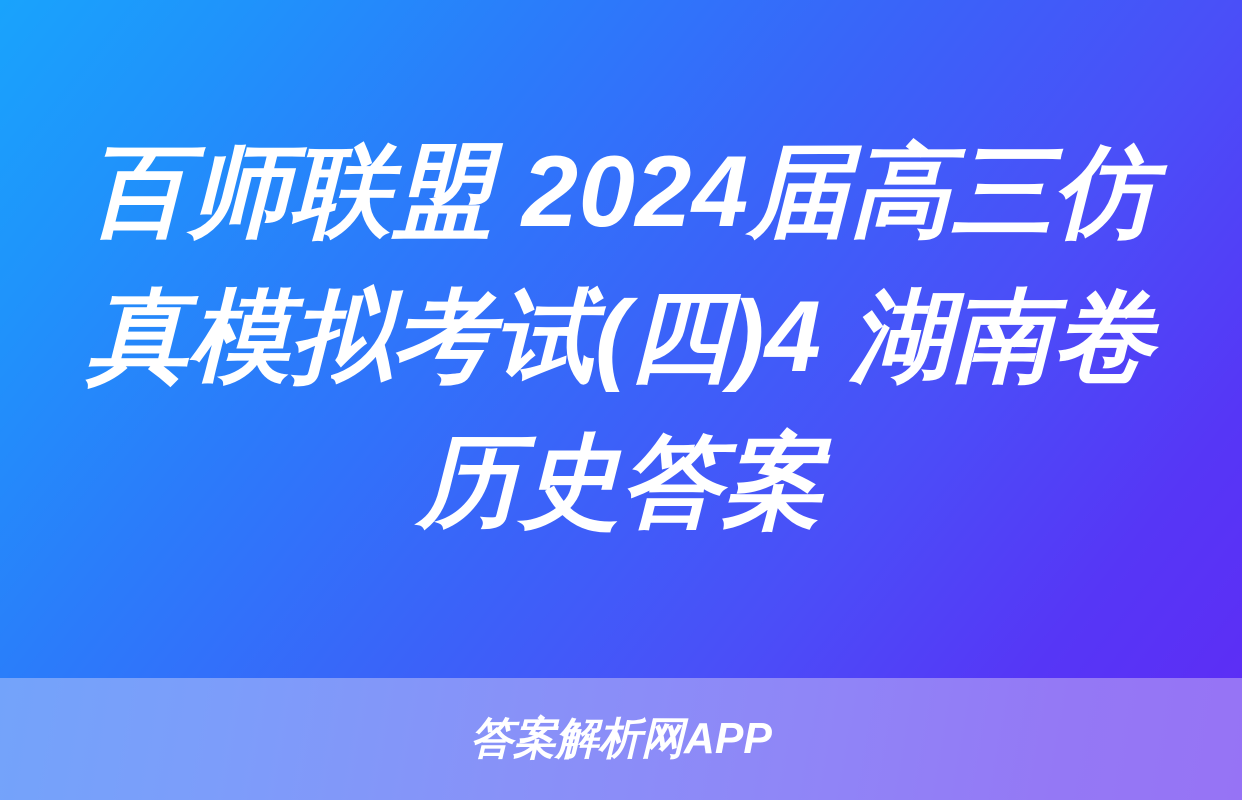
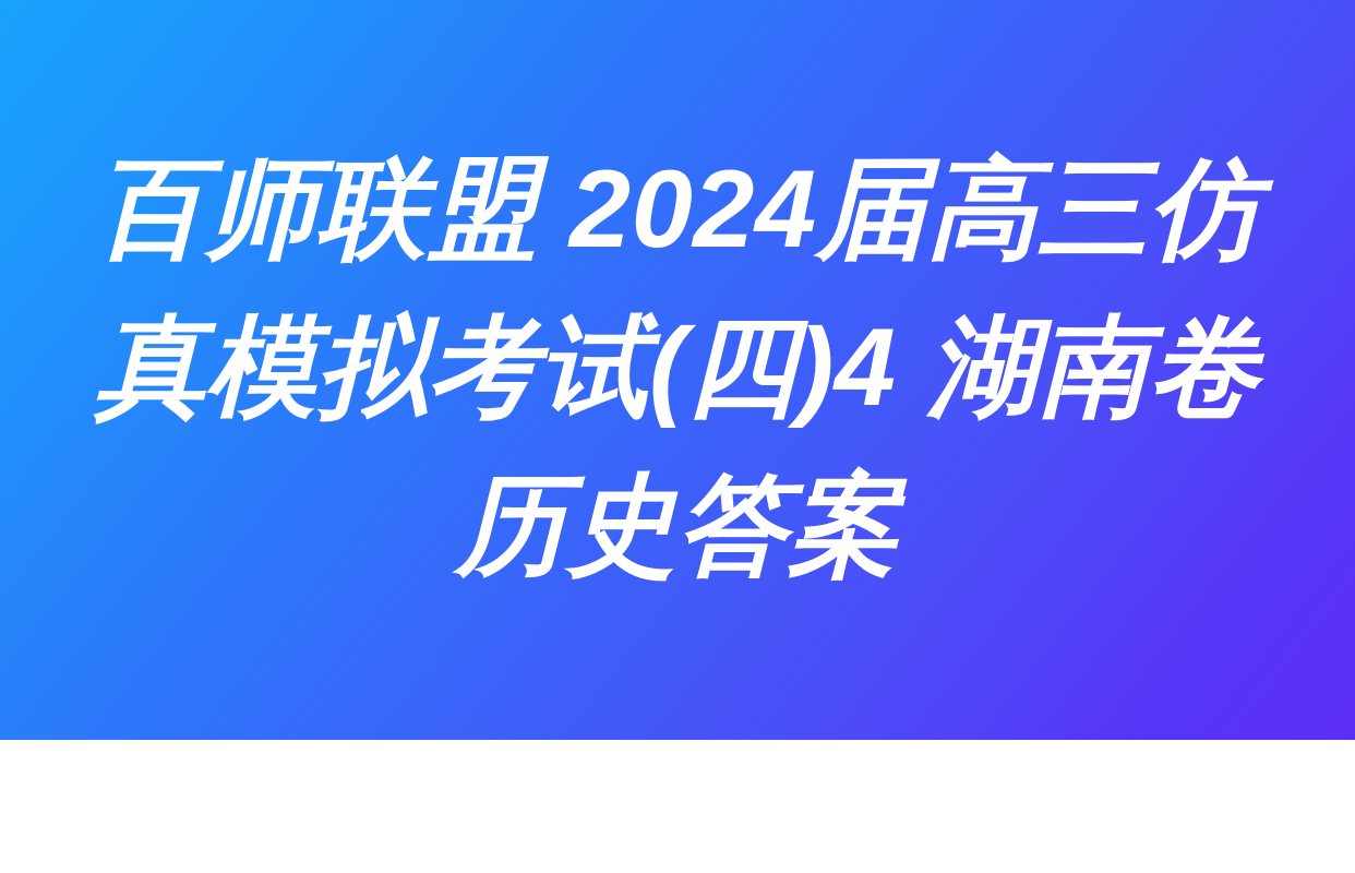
  百师联盟 2024届高三仿
  真模拟考试(四)4 湖南卷
  历史答案
- 答案解析网APP
